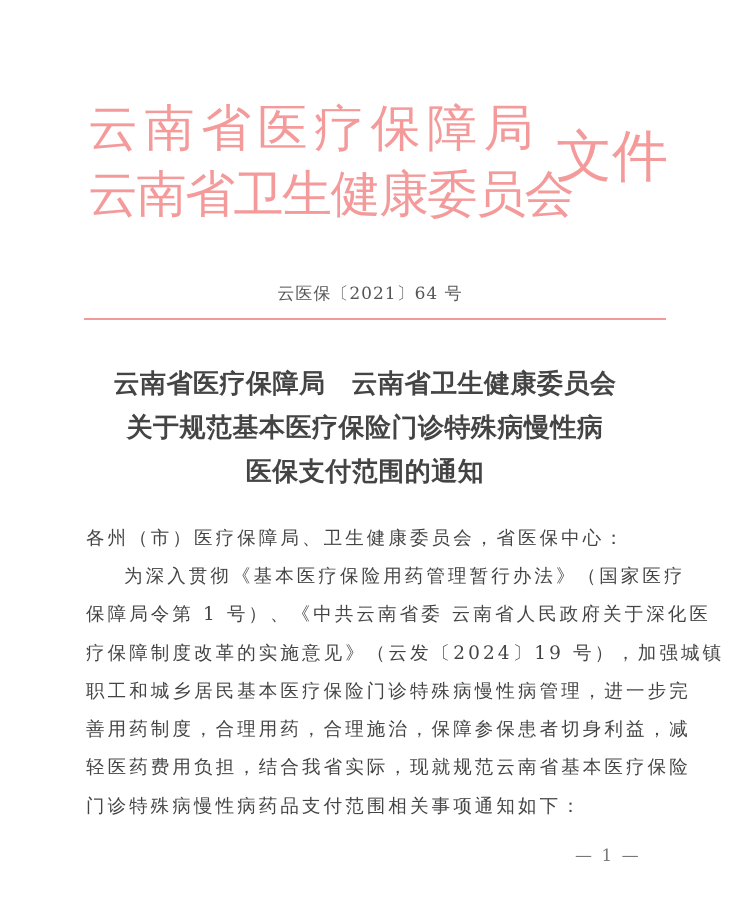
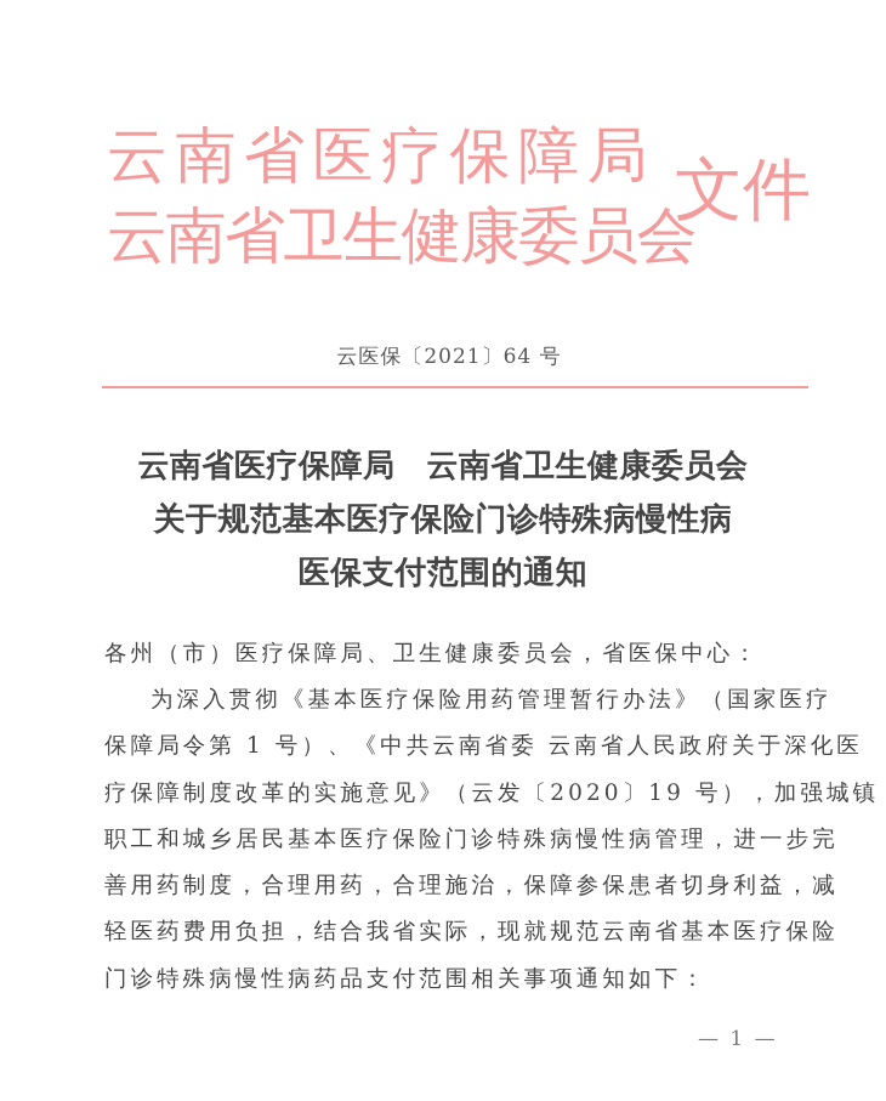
  云南省医疗保障局
  云南省卫生健康委员会
  文件
  云医保〔2021〕64 号
  云南省医疗保障局 云南省卫生健康委员会
  关于规范基本医疗保险门诊特殊病慢性病
  医保支付范围的通知
  各州（市）医疗保障局、卫生健康委员会，省医保中心：
  为深入贯彻《基本医疗保险用药管理暂行办法》（国家医疗
  保障局令第 1 号）、《中共云南省委 云南省人民政府关于深化医
- 疗保障制度改革的实施意见》（云发〔2024〕19 号），加强城镇
+ 疗保障制度改革的实施意见》（云发〔2020〕19 号），加强城镇
  职工和城乡居民基本医疗保险门诊特殊病慢性病管理，进一步完
  善用药制度，合理用药，合理施治，保障参保患者切身利益，减
  轻医药费用负担，结合我省实际，现就规范云南省基本医疗保险
  门诊特殊病慢性病药品支付范围相关事项通知如下：
  — 1 —
